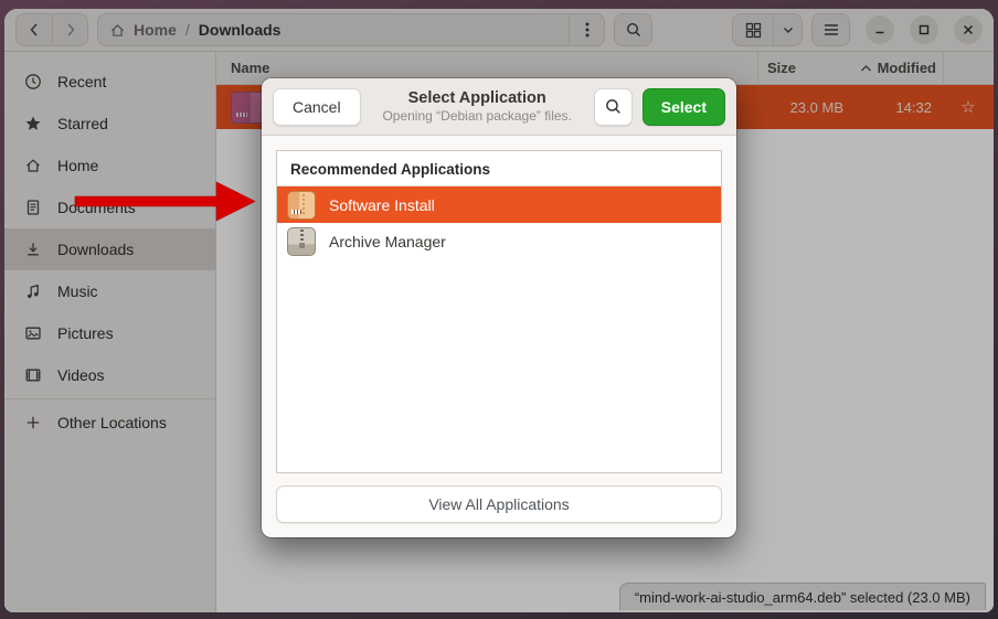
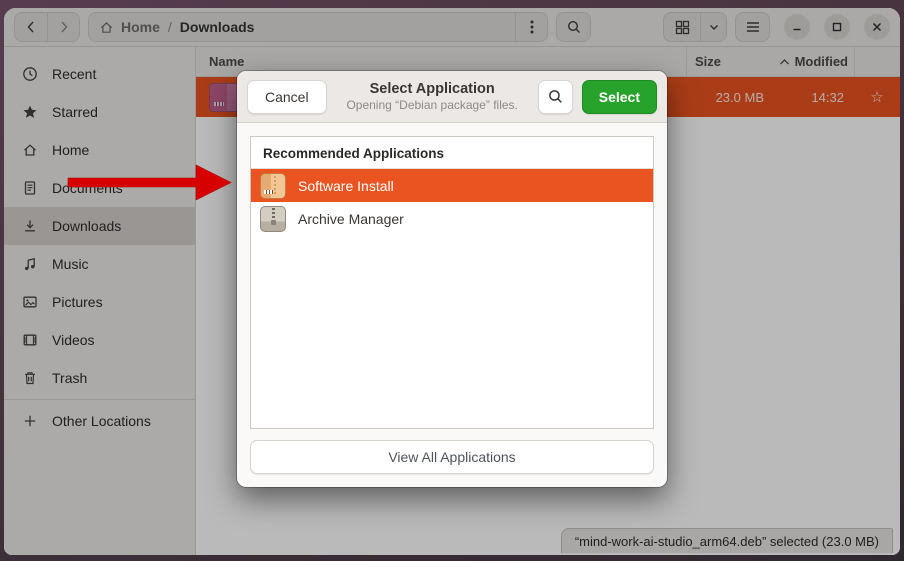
  Home
  /
  Downloads
  Recent
  Starred
  Home
  Documents
  Downloads
  Music
  Pictures
  Videos
+ Trash
  Other Locations
  Name
  Size
  Modified
  23.0 MB
  14:32
  ☆
  “mind-work-ai-studio_arm64.deb” selected (23.0 MB)
  Cancel
  Select Application
  Opening “Debian package” files.
  Select
  Recommended Applications
  Software Install
  Archive Manager
  View All Applications
